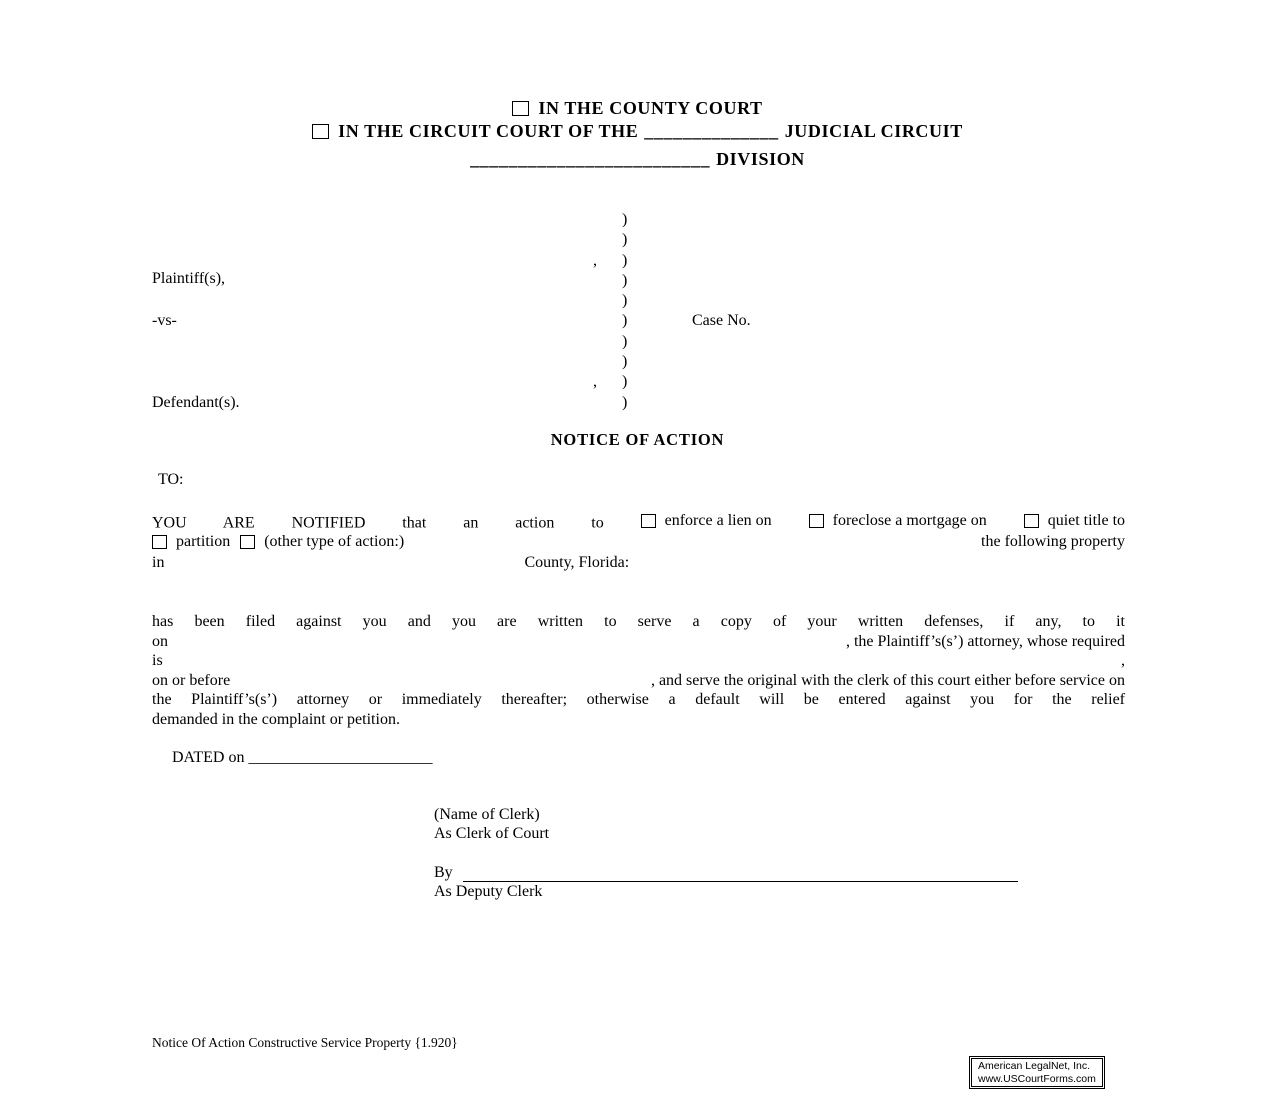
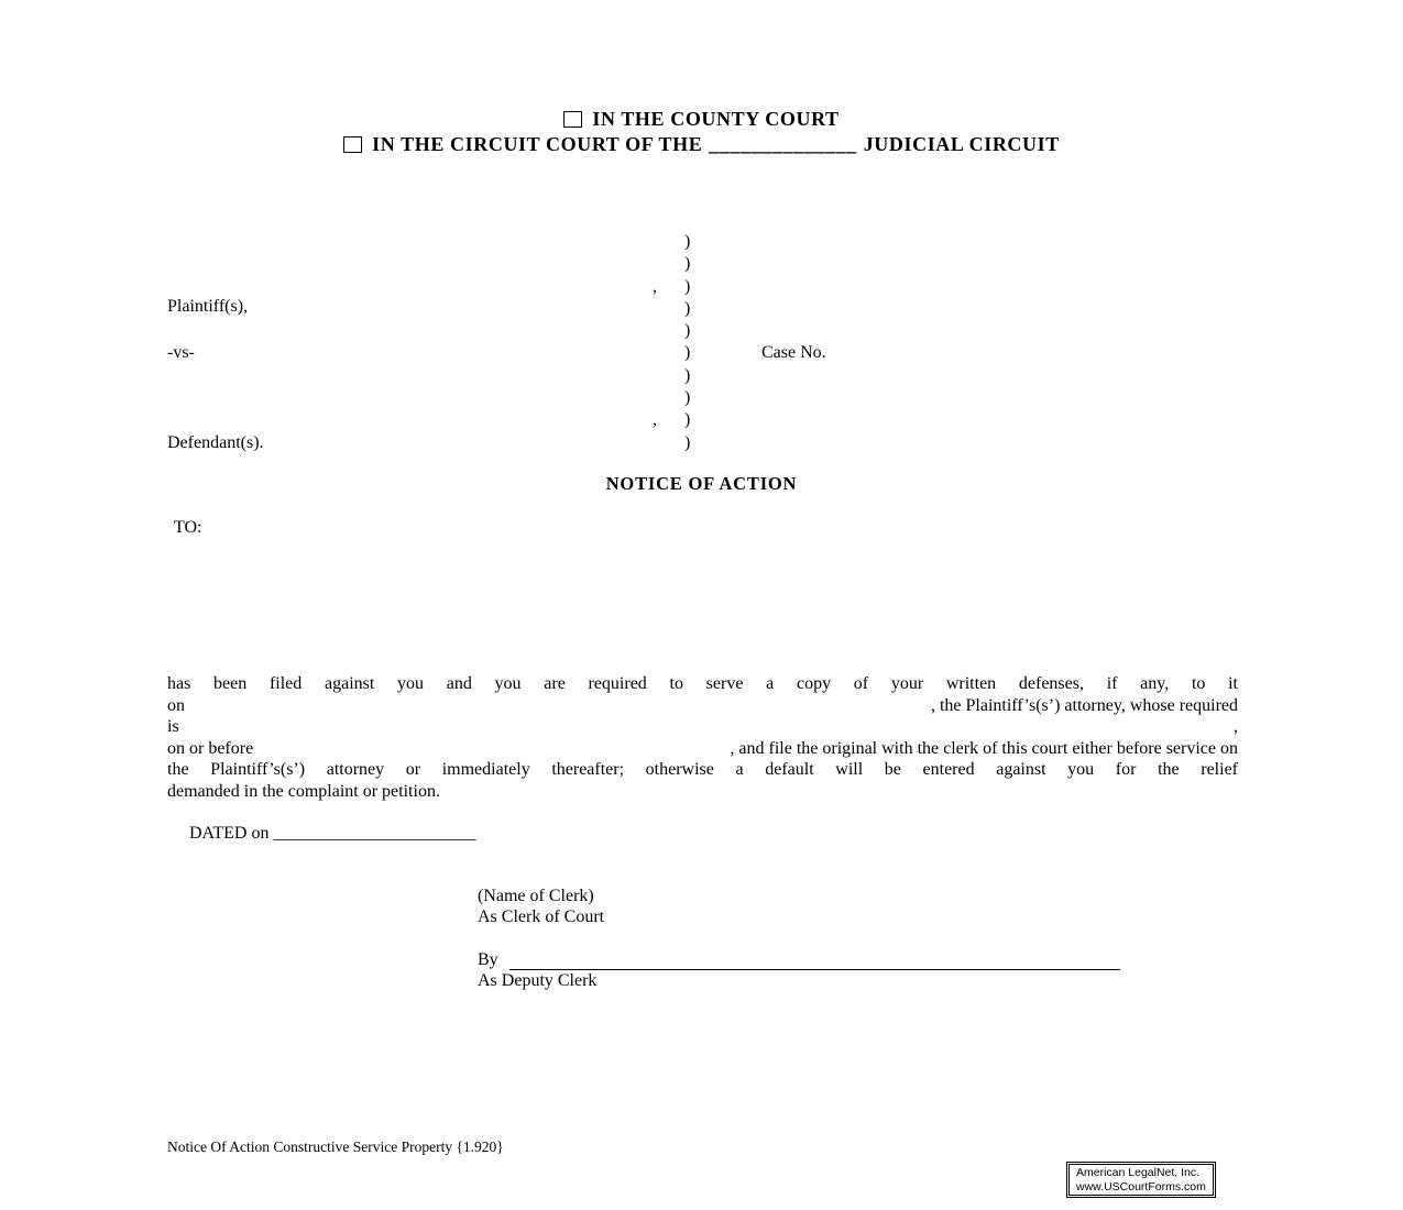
  IN THE COUNTY COURT
  IN THE CIRCUIT COURT OF THE ______________ JUDICIAL CIRCUIT
- _________________________ DIVISION
  Plaintiff(s),
  -vs-
  Defendant(s).
  )
  )
  ,
  )
  )
  )
  )
  )
  )
  ,
  )
  )
  Case No.
  NOTICE OF ACTION
  TO:
- YOU ARE NOTIFIED that an action to
- enforce a lien on
- foreclose a mortgage on
- quiet title to
- partition
- (other type of action:)
- the following property
- in County, Florida:
- has been filed against you and you are written to serve a copy of your written defenses, if any, to it
+ has been filed against you and you are required to serve a copy of your written defenses, if any, to it
  on
  , the Plaintiff’s(s’) attorney, whose required
  is
  ,
  on or before
- , and serve the original with the clerk of this court either before service on
+ , and file the original with the clerk of this court either before service on
  the Plaintiff’s(s’) attorney or immediately thereafter; otherwise a default will be entered against you for the relief
  demanded in the complaint or petition.
  DATED on _______________________
  (Name of Clerk)
  As Clerk of Court
  By
  As Deputy Clerk
  Notice Of Action Constructive Service Property {1.920}
  American LegalNet, Inc.
  www.USCourtForms.com
